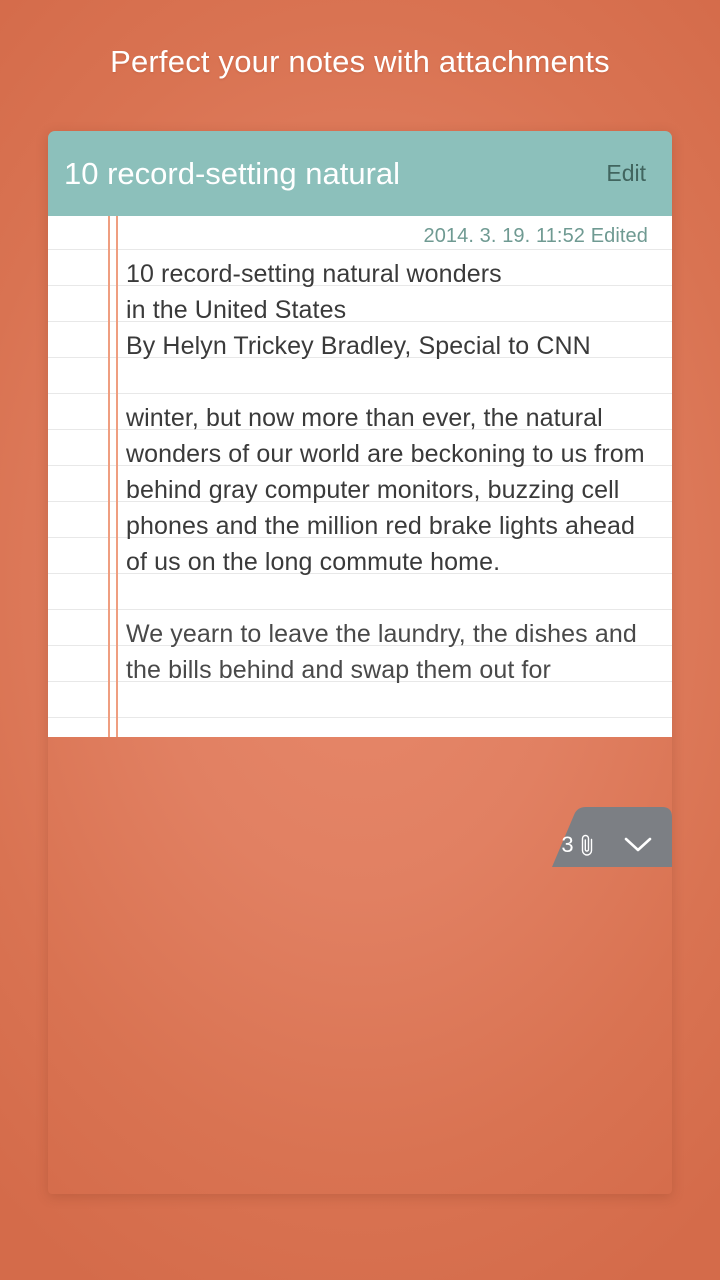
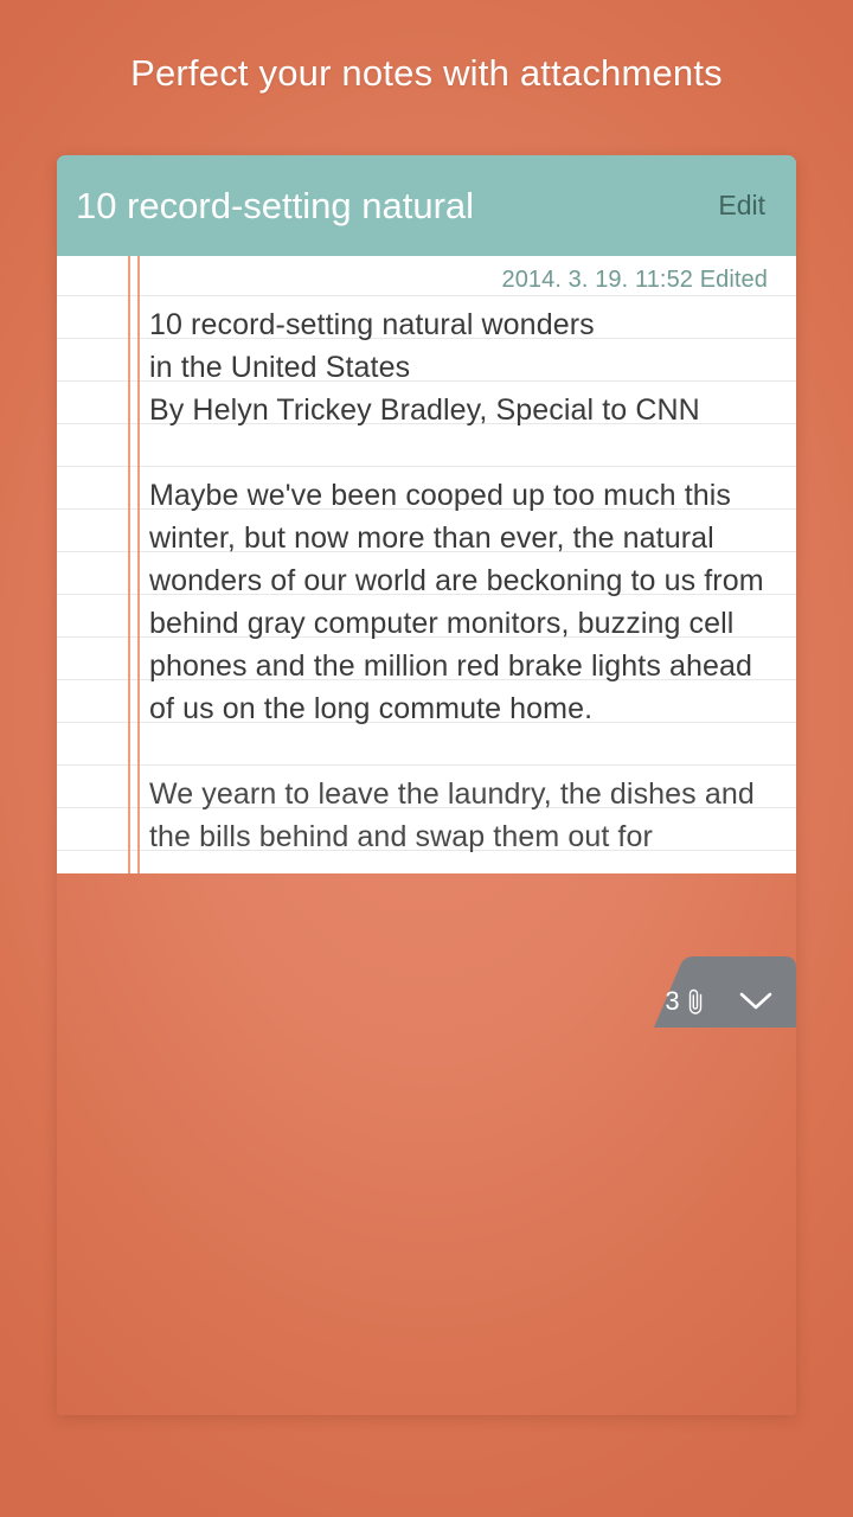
  Perfect your notes with attachments
  10 record-setting natural
  Edit
  2014. 3. 19. 11:52 Edited
  10 record-setting natural wonders
  in the United States
  By Helyn Trickey Bradley, Special to CNN
+ Maybe we've been cooped up too much this
  winter, but now more than ever, the natural
  wonders of our world are beckoning to us from
  behind gray computer monitors, buzzing cell
  phones and the million red brake lights ahead
  of us on the long commute home.
  We yearn to leave the laundry, the dishes and
  the bills behind and swap them out for
  3
